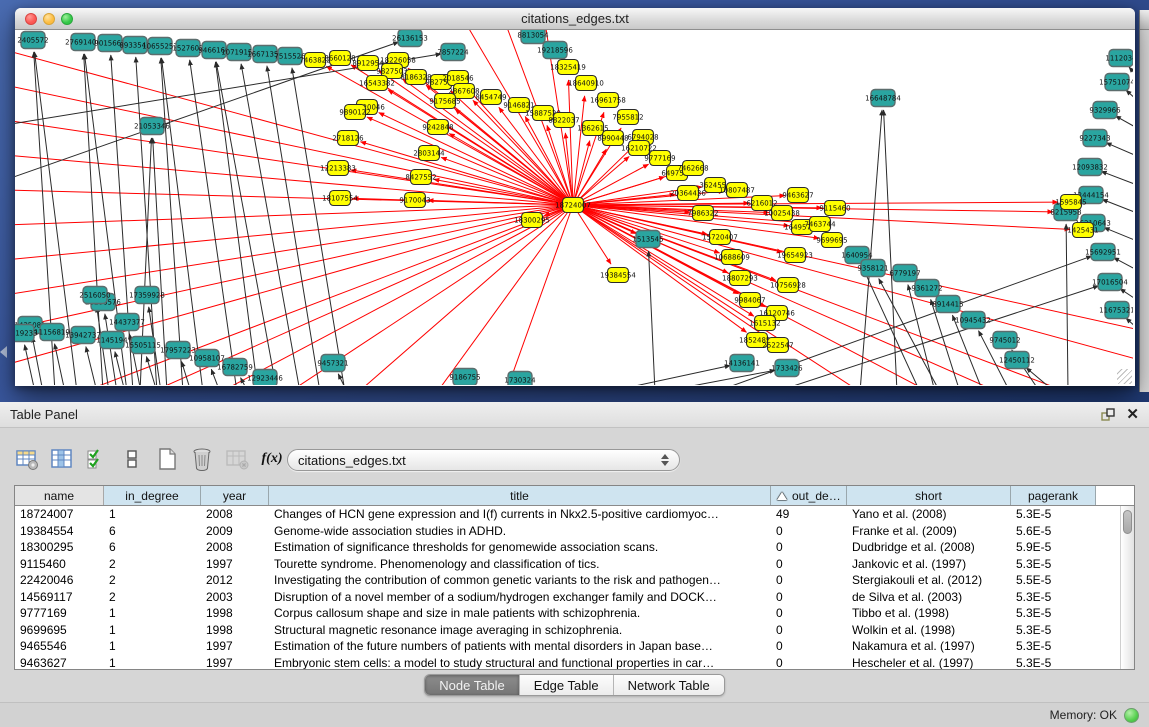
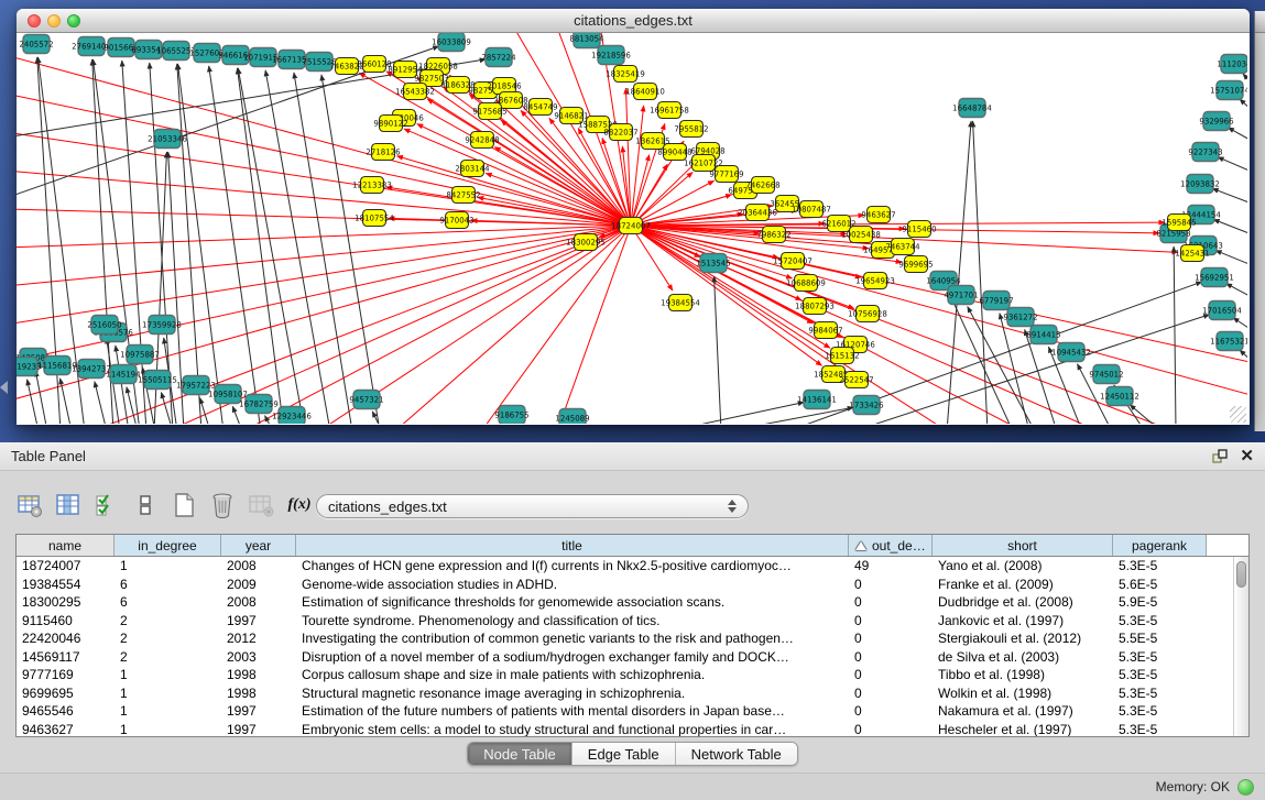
  citations_edges.txt
  2405572
  2769140
  901566
  893354
  1065525
  152760
  946616
  1071915
  1667135
  7515526
- 26136153
+ 16033809
  7857224
  8813054
  19218596
  21053346
  7463822
  8660128
  8912954
  18226058
  9827503
  16543382
  8186328
  98275
  2018546
  2867608
  9175685
  8454749
  9146821
  158875
  18325419
  18640910
  16961758
  7955812
  8822037
  1362615
  8990448
  6794028
  16210722
  9777169
  64975
  7462668
  9890122
  9242848
  2718126
  2803144
  12213383
  8427552
  18107554
  9170043
  18300295
  19384554
  18724007
  362455
  20364436
  10807487
  9463627
  6216012
  9115460
  7986322
  10025438
  164957
  7463744
  15720407
  9699695
  10688609
  19654923
  18807293
  10756928
  9984067
  16120746
  1615132
  185248
  2522547
  1640954
- 9358121
+ 4971701
  14136141
  1733426
  1513545
  6779197
  9361272
  8914415
  10945432
  9745012
  12450112
  111203
  15751074
  9329966
  9227343
  12093832
  444154
  8215958
  15692951
  17016504
  11675321
  16648784
  1595845
  1425431
  17359928
- 14437377
+ 10975887
  19233
  11156819
  13942737
  1145194
  15505115
  17957223
  10958107
  16782759
  12923446
  9457321
  2516050
  9186755
- 1730324
+ 1245089
  Table Panel
  ✕
  f(x)
  citations_edges.txt
  name
  in_degree
  year
  title
  out_de…
  short
  pagerank
  18724007
  1
  2008
  Changes of HCN gene expression and I(f) currents in Nkx2.5-positive cardiomyoc…
  49
  Yano et al. (2008)
  5.3E-5
  19384554
  6
  2009
  Genome-wide association studies in ADHD.
  0
  Franke et al. (2009)
  5.6E-5
  18300295
  6
  2008
  Estimation of significance thresholds for genomewide association scans.
  0
  Dudbridge et al. (2008)
  5.9E-5
  9115460
  2
  1997
  Tourette syndrome. Phenomenology and classification of tics.
  0
  Jankovic et al. (1997)
  5.3E-5
  22420046
  2
  2012
  Investigating the contribution of common genetic variants to the risk and pathogen…
  0
  Stergiakouli et al. (2012)
  5.5E-5
  14569117
  2
  2003
  Disruption of a novel member of a sodium/hydrogen exchanger family and DOCK…
  0
  de Silva et al. (2003)
  5.3E-5
  9777169
  1
  1998
  Corpus callosum shape and size in male patients with schizophrenia.
  0
  Tibbo et al. (1998)
  5.3E-5
  9699695
  1
  1998
  Structural magnetic resonance image averaging in schizophrenia.
  0
  Wolkin et al. (1998)
  5.3E-5
  9465546
  1
  1997
  Estimation of the future numbers of patients with mental disorders in Japan base…
  0
  Nakamura et al. (1997)
  5.3E-5
  9463627
  1
  1997
  Embryonic stem cells: a model to study structural and functional properties in car…
  0
  Hescheler et al. (1997)
  5.3E-5
  Node Table
  Edge Table
  Network Table
  Memory: OK
